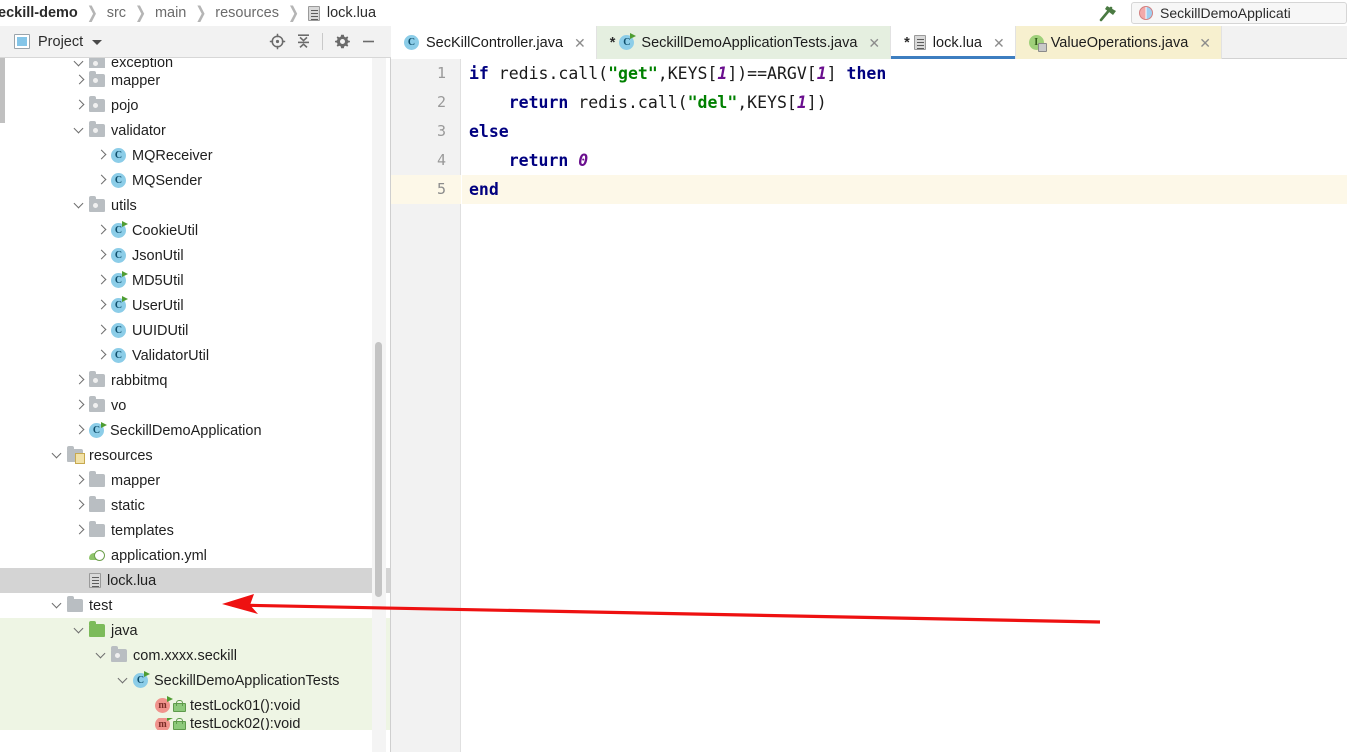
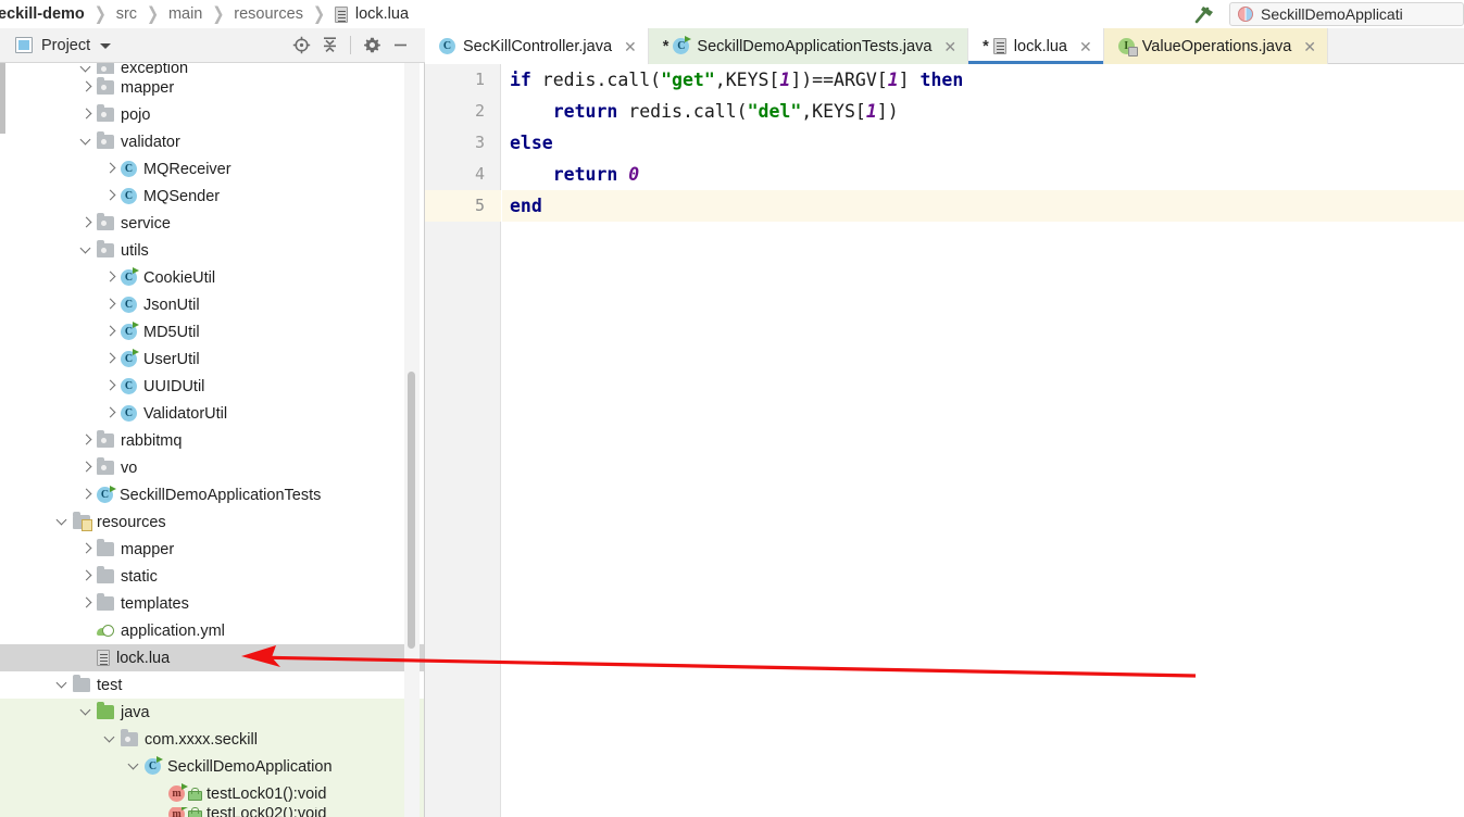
  eckill-demo
  ❯
  src
  ❯
  main
  ❯
  resources
  ❯
  lock.lua
  SeckillDemoApplicati
  Project
  C
  SecKillController.java
  ✕
  *
  C
  SeckillDemoApplicationTests.java
  ✕
  *
  lock.lua
  ✕
  I
  ValueOperations.java
  ✕
  exception
  mapper
  pojo
  validator
  C
  MQReceiver
  C
  MQSender
+ service
  utils
  C
  CookieUtil
  C
  JsonUtil
  C
  MD5Util
  C
  UserUtil
  C
  UUIDUtil
  C
  ValidatorUtil
  rabbitmq
  vo
  C
- SeckillDemoApplication
+ SeckillDemoApplicationTests
  resources
  mapper
  static
  templates
  application.yml
  lock.lua
  test
  java
  com.xxxx.seckill
  C
- SeckillDemoApplicationTests
+ SeckillDemoApplication
  m
  testLock01():void
  m
  testLock02():void
  1
  2
  3
  4
  5
  if redis.call("get",KEYS[1])==ARGV[1] then
  return redis.call("del",KEYS[1])
  else
  return 0
  end
